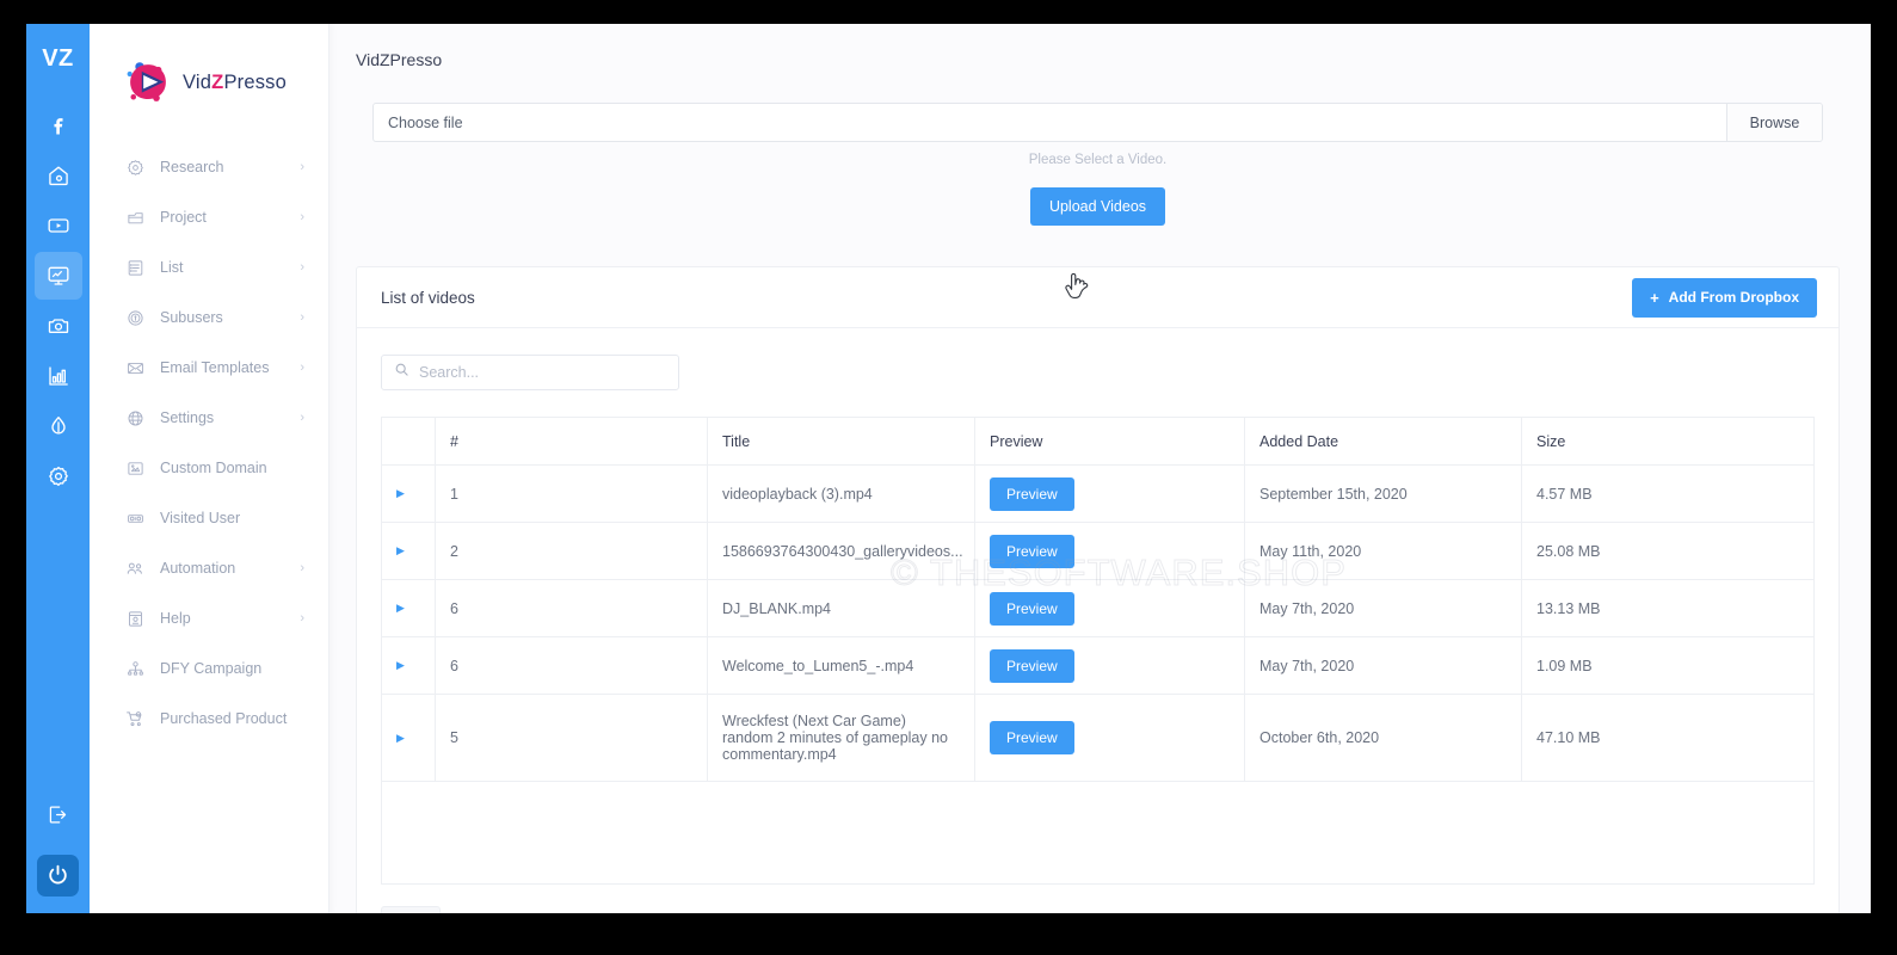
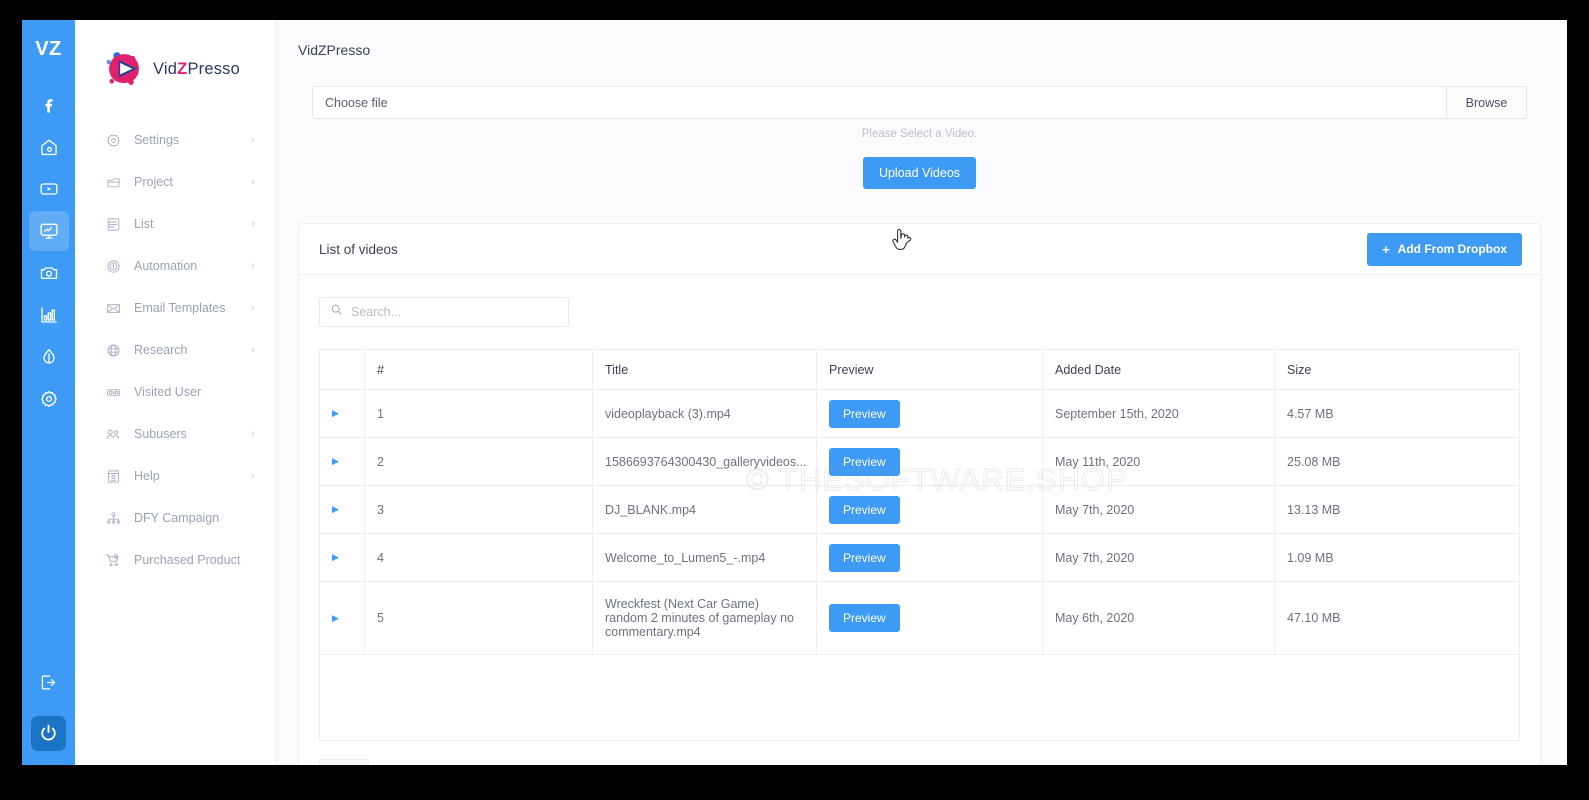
  VZ
  VidZPresso
- Research
+ Settings
  ›
  Project
  ›
  List
  ›
- Subusers
+ Automation
  ›
  Email Templates
  ›
- Settings
+ Research
  ›
- Custom Domain
  Visited User
- Automation
+ Subusers
  ›
  Help
  ›
  DFY Campaign
  Purchased Product
  VidZPresso
  Choose file
  Browse
  Please Select a Video.
  Upload Videos
  List of videos
  +
  Add From Dropbox
  Search...
  	#	Title	Preview	Added Date	Size
  ▶	1	videoplayback (3).mp4	Preview	September 15th, 2020	4.57 MB
  ▶	2	1586693764300430_galleryvideos...	Preview	May 11th, 2020	25.08 MB
- ▶	6	DJ_BLANK.mp4	Preview	May 7th, 2020	13.13 MB
+ ▶	3	DJ_BLANK.mp4	Preview	May 7th, 2020	13.13 MB
- ▶	6	Welcome_to_Lumen5_-.mp4	Preview	May 7th, 2020	1.09 MB
+ ▶	4	Welcome_to_Lumen5_-.mp4	Preview	May 7th, 2020	1.09 MB
- ▶	5	Wreckfest (Next Car Game) random 2 minutes of gameplay no commentary.mp4	Preview	October 6th, 2020	47.10 MB
+ ▶	5	Wreckfest (Next Car Game) random 2 minutes of gameplay no commentary.mp4	Preview	May 6th, 2020	47.10 MB
  © THESOFTWARE.SHOP
